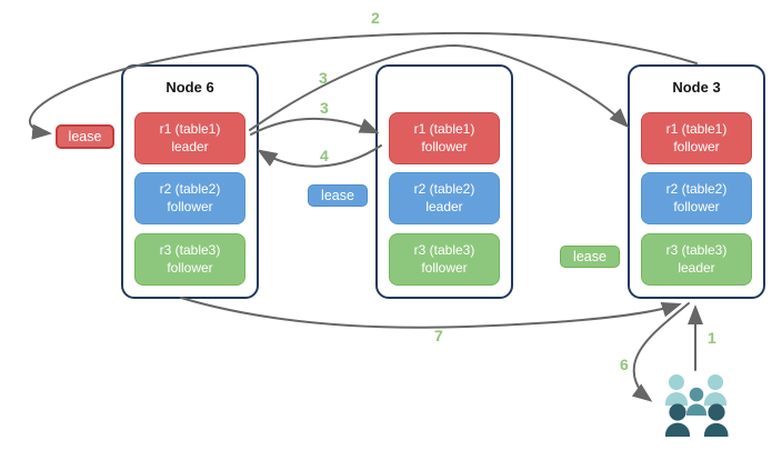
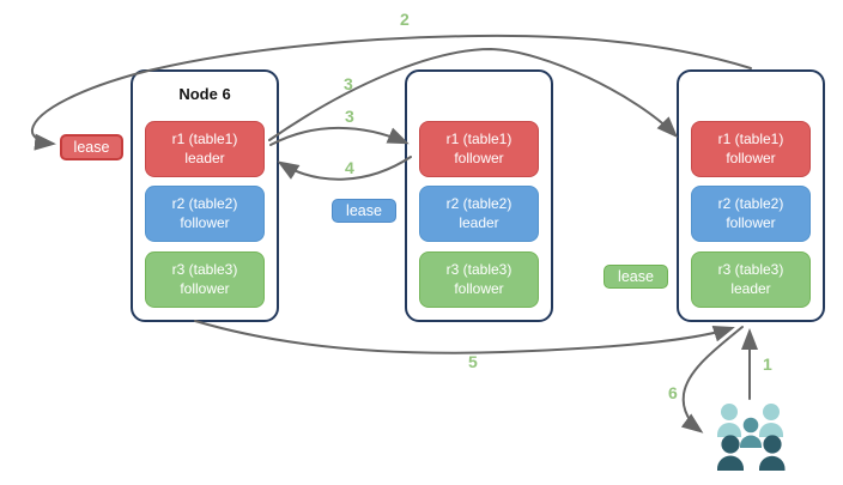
  Node 6
  r1 (table1)
  leader
  r2 (table2)
  follower
  r3 (table3)
  follower
  r1 (table1)
  follower
  r2 (table2)
  leader
  r3 (table3)
  follower
- Node 3
  r1 (table1)
  follower
  r2 (table2)
  follower
  r3 (table3)
  leader
  lease
  lease
  lease
  1
  2
  3
  3
  4
- 7
+ 5
  6
